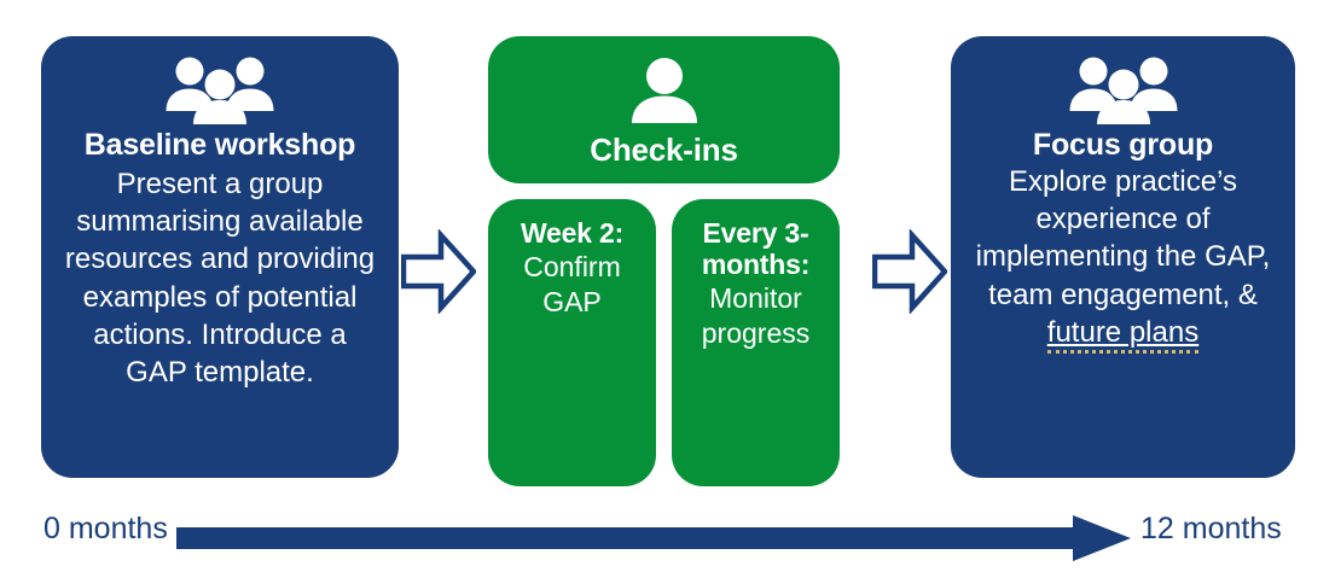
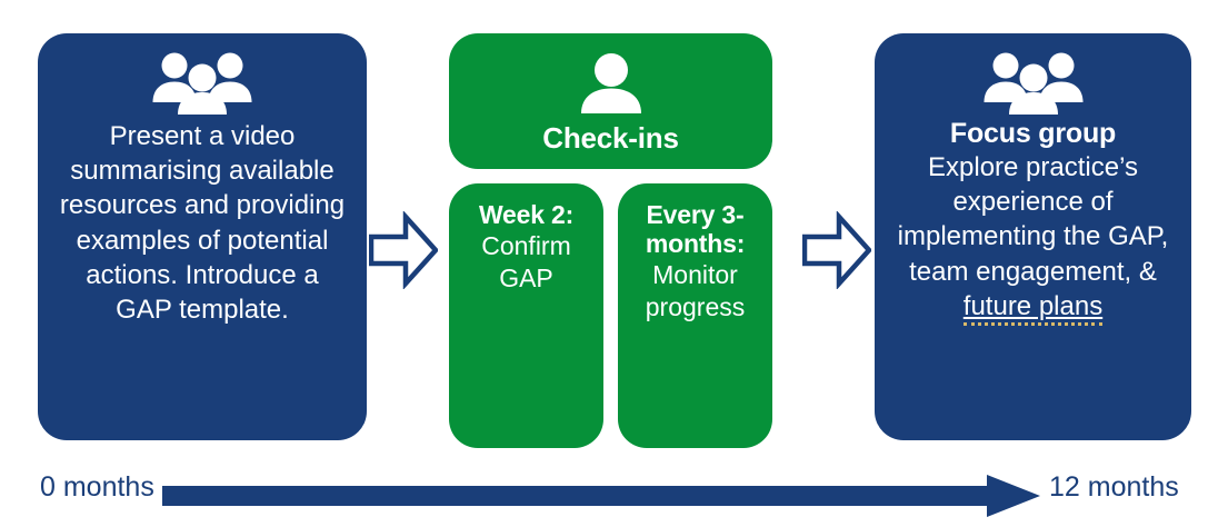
- Baseline workshop
- Present a group summarising available resources and providing examples of potential actions. Introduce a GAP template.
+ Present a video summarising available resources and providing examples of potential actions. Introduce a GAP template.
  Check-ins
  Week 2:
  Confirm GAP
  Every 3-months:
  Monitor progress
  Focus group
  Explore practice’s experience of implementing the GAP, team engagement, & future plans
  0 months
  12 months
